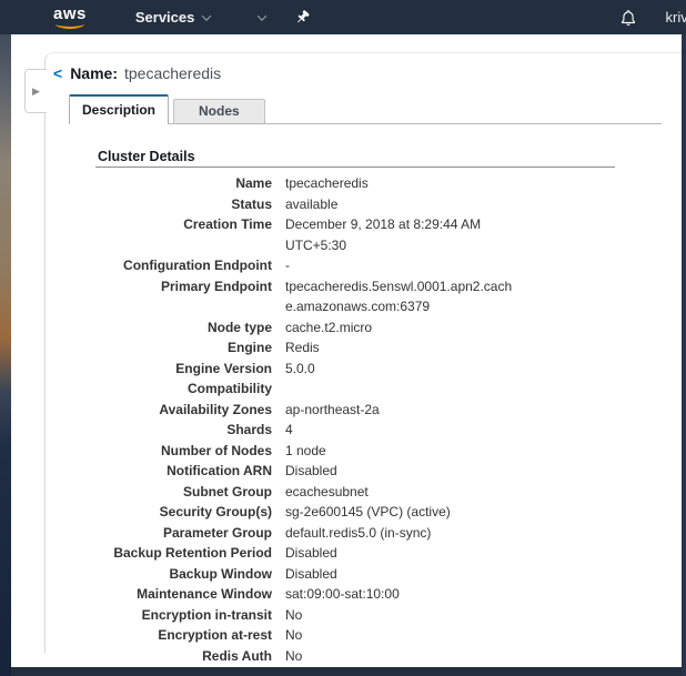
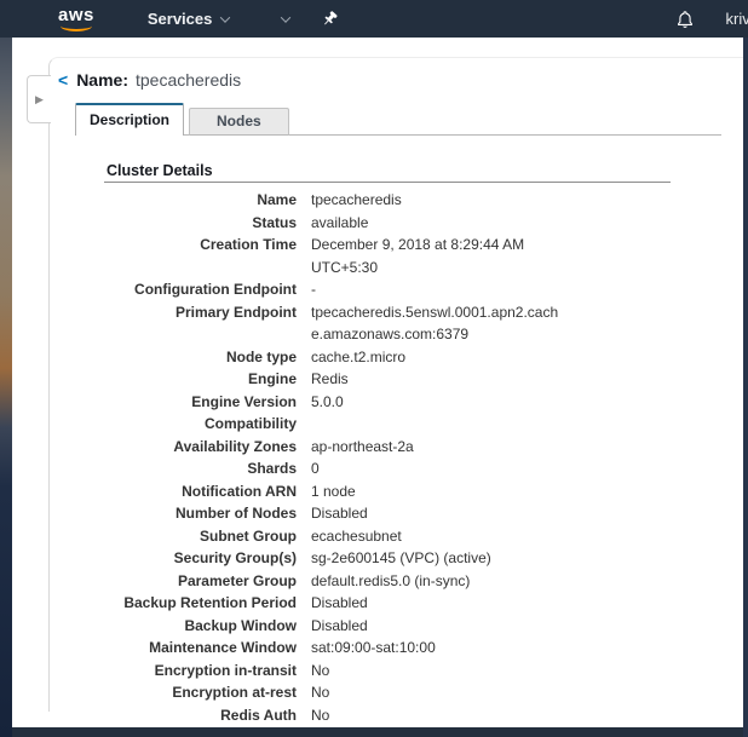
  aws
  Services
  kriv
  ▶
  <
  Name:
  tpecacheredis
  Description
  Nodes
  Cluster Details
  Name
  tpecacheredis
  Status
  available
  Creation Time
  December 9, 2018 at 8:29:44 AM
  UTC+5:30
  Configuration Endpoint
  -
  Primary Endpoint
  tpecacheredis.5enswl.0001.apn2.cach
  e.amazonaws.com:6379
  Node type
  cache.t2.micro
  Engine
  Redis
  Engine Version Compatibility
  5.0.0
  Availability Zones
  ap-northeast-2a
  Shards
- 4
+ 0
- Number of Nodes
+ Notification ARN
  1 node
- Notification ARN
+ Number of Nodes
  Disabled
  Subnet Group
  ecachesubnet
  Security Group(s)
  sg-2e600145 (VPC) (active)
  Parameter Group
  default.redis5.0 (in-sync)
  Backup Retention Period
  Disabled
  Backup Window
  Disabled
  Maintenance Window
  sat:09:00-sat:10:00
  Encryption in-transit
  No
  Encryption at-rest
  No
  Redis Auth
  No
